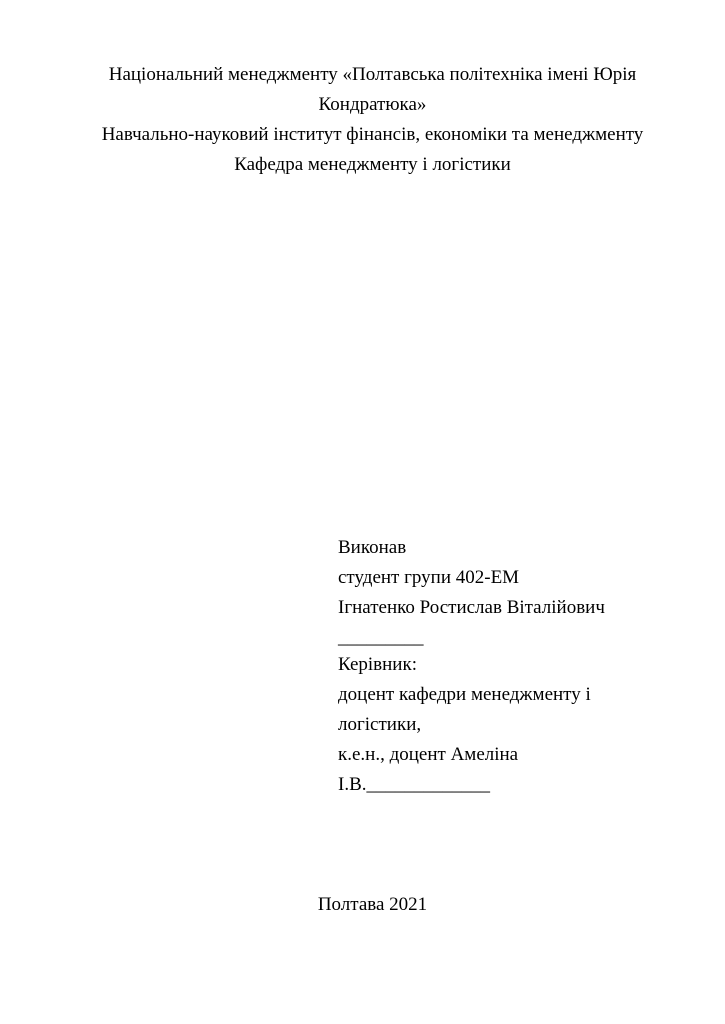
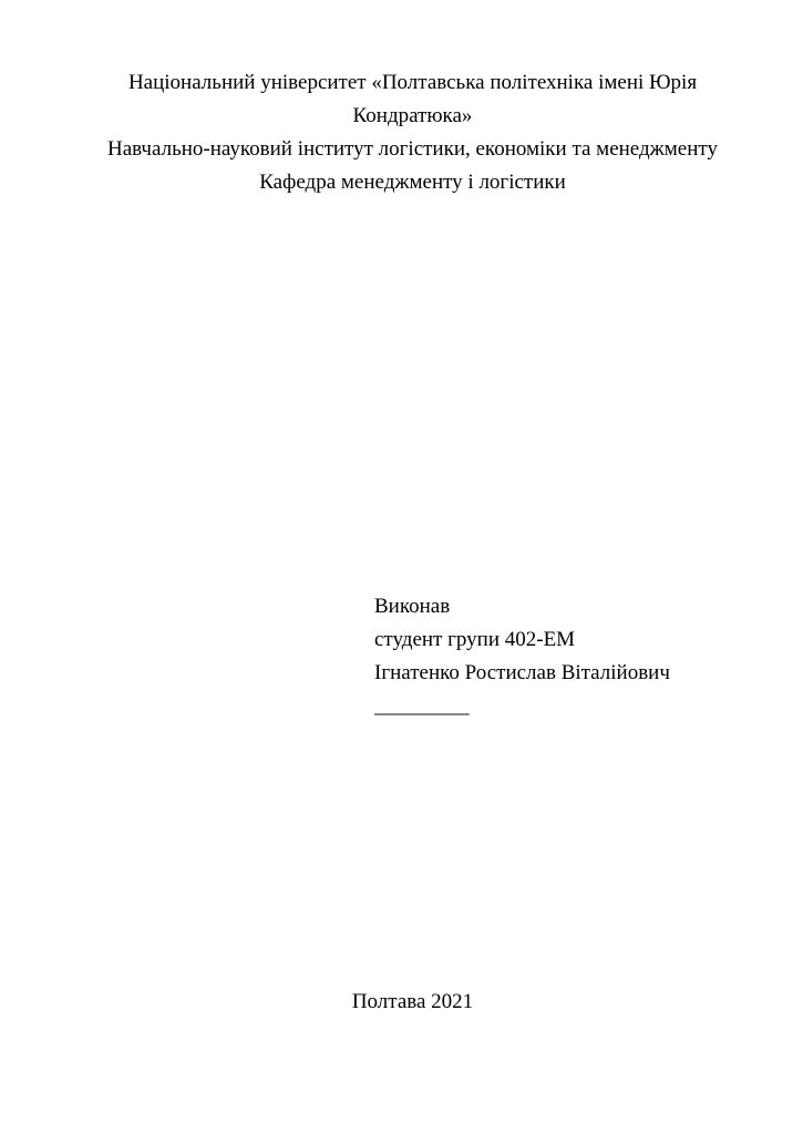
- Національний менеджменту «Полтавська політехніка імені Юрія Кондратюка»
+ Національний університет «Полтавська політехніка імені Юрія Кондратюка»
- Навчально-науковий інститут фінансів, економіки та менеджменту
+ Навчально-науковий інститут логістики, економіки та менеджменту
  Кафедра менеджменту і логістики
  Виконав
  студент групи 402-ЕМ
  Ігнатенко Ростислав Віталійович _________
- Керівник:
- доцент кафедри менеджменту і логістики,
- к.е.н., доцент Амеліна І.В._____________
  Полтава 2021
